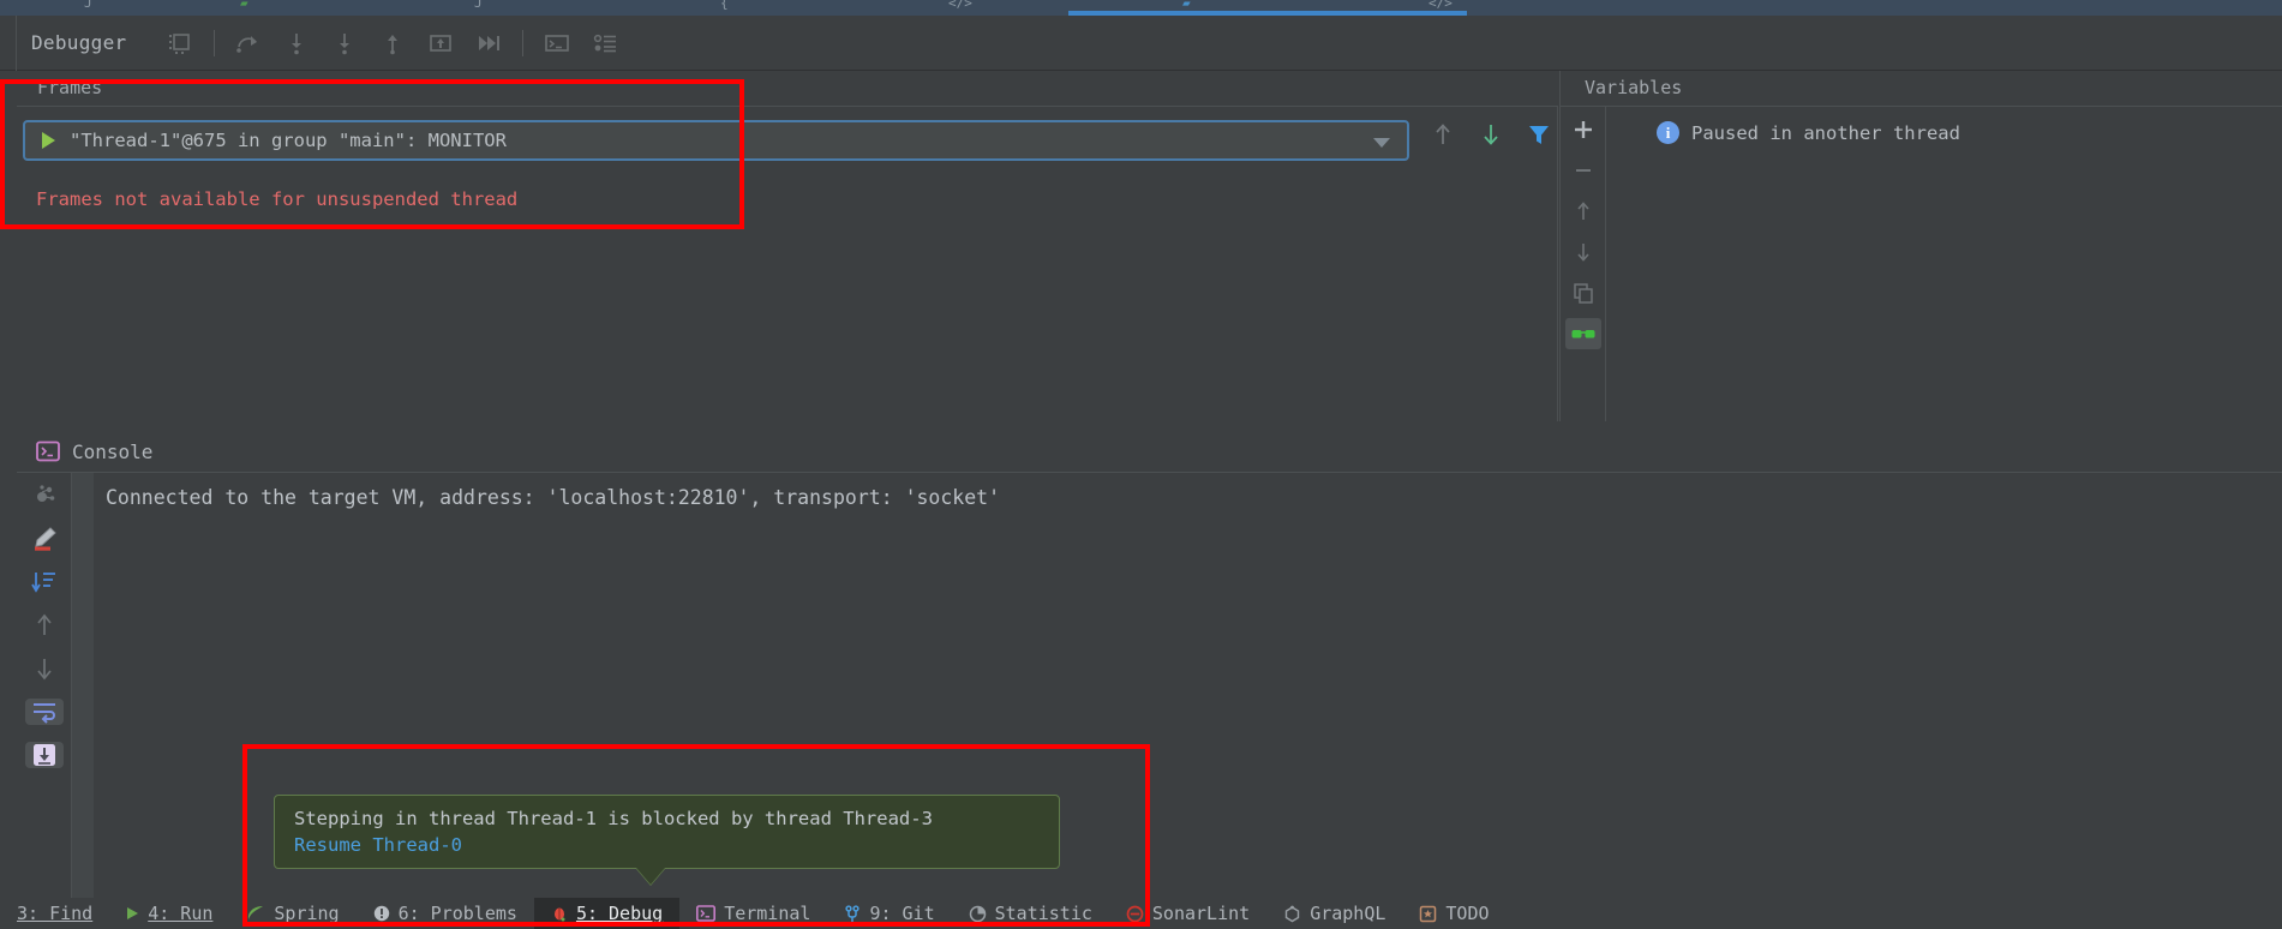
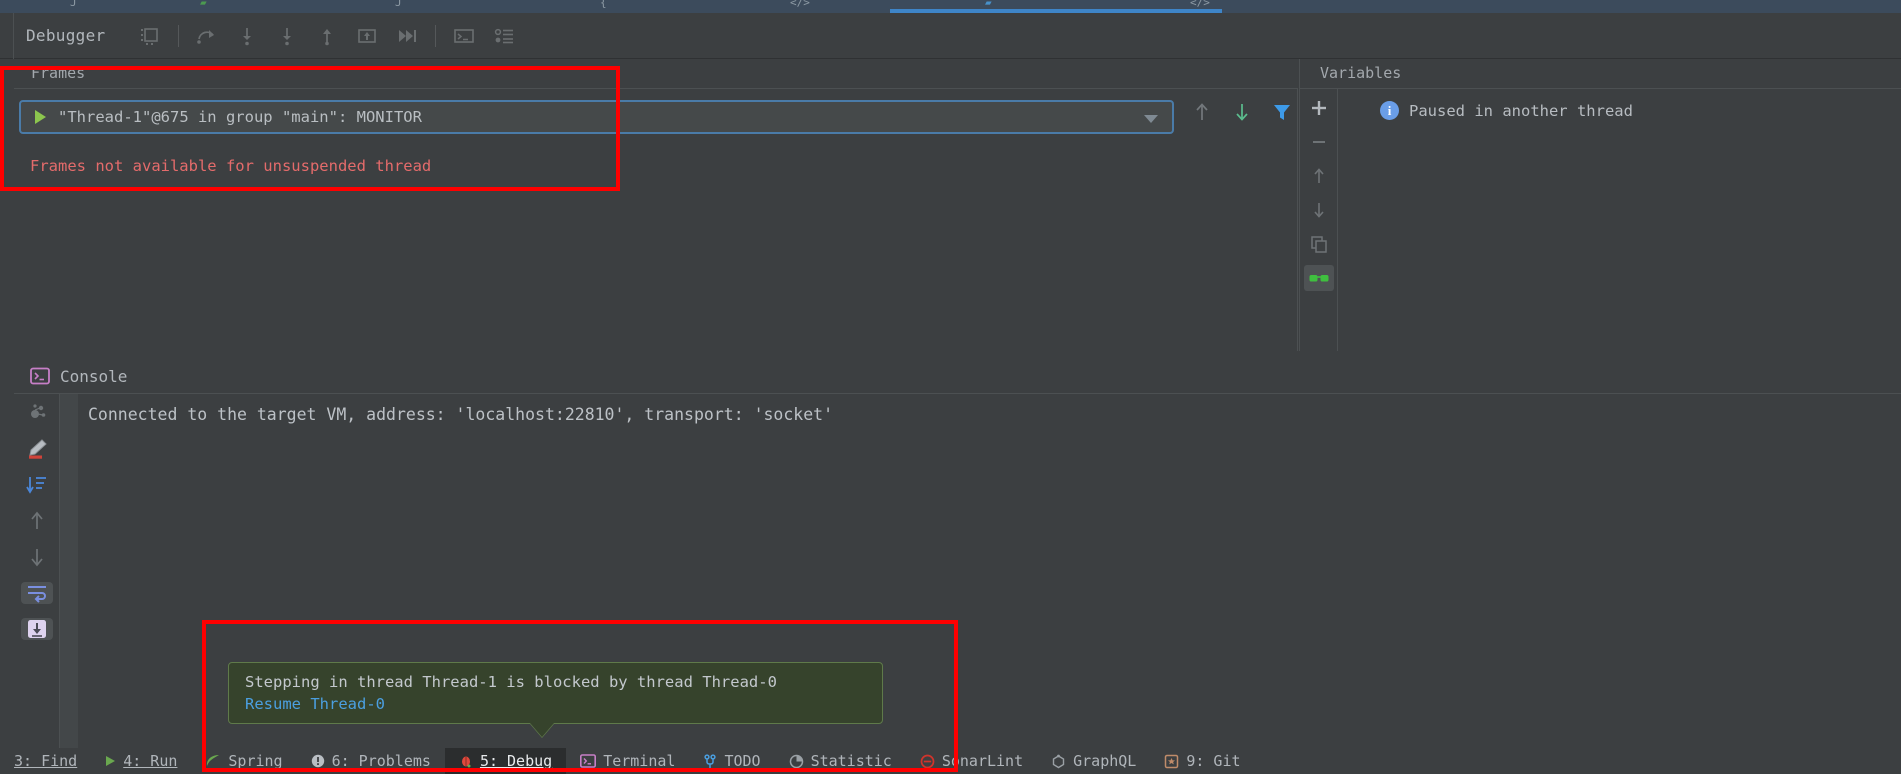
  J
  ▰
  J
  {
  </>
  ▰
  </>
  Debugger
  Frames
  "Thread-1"@675 in group "main": MONITOR
  Frames not available for unsuspended thread
  Variables
  i
  Paused in another thread
  Console
  Connected to the target VM, address: 'localhost:22810', transport: 'socket'
- Stepping in thread Thread-1 is blocked by thread Thread-3
+ Stepping in thread Thread-1 is blocked by thread Thread-0
  Resume Thread-0
  3: Find
  4: Run
  Spring
  6: Problems
  5: Debug
  Terminal
- 9: Git
+ TODO
  Statistic
  SonarLint
  GraphQL
- TODO
+ 9: Git
